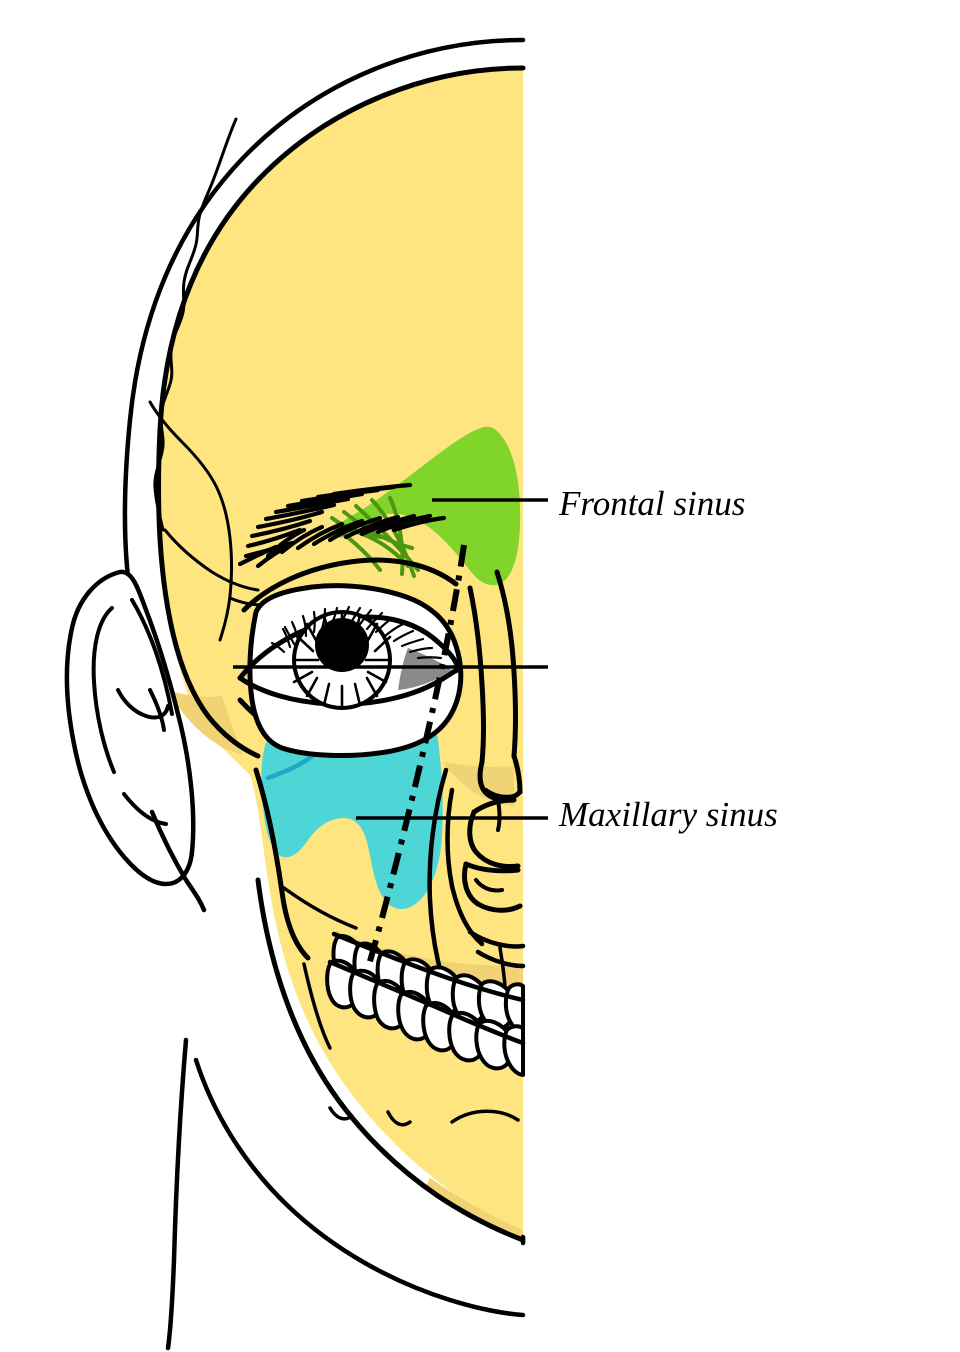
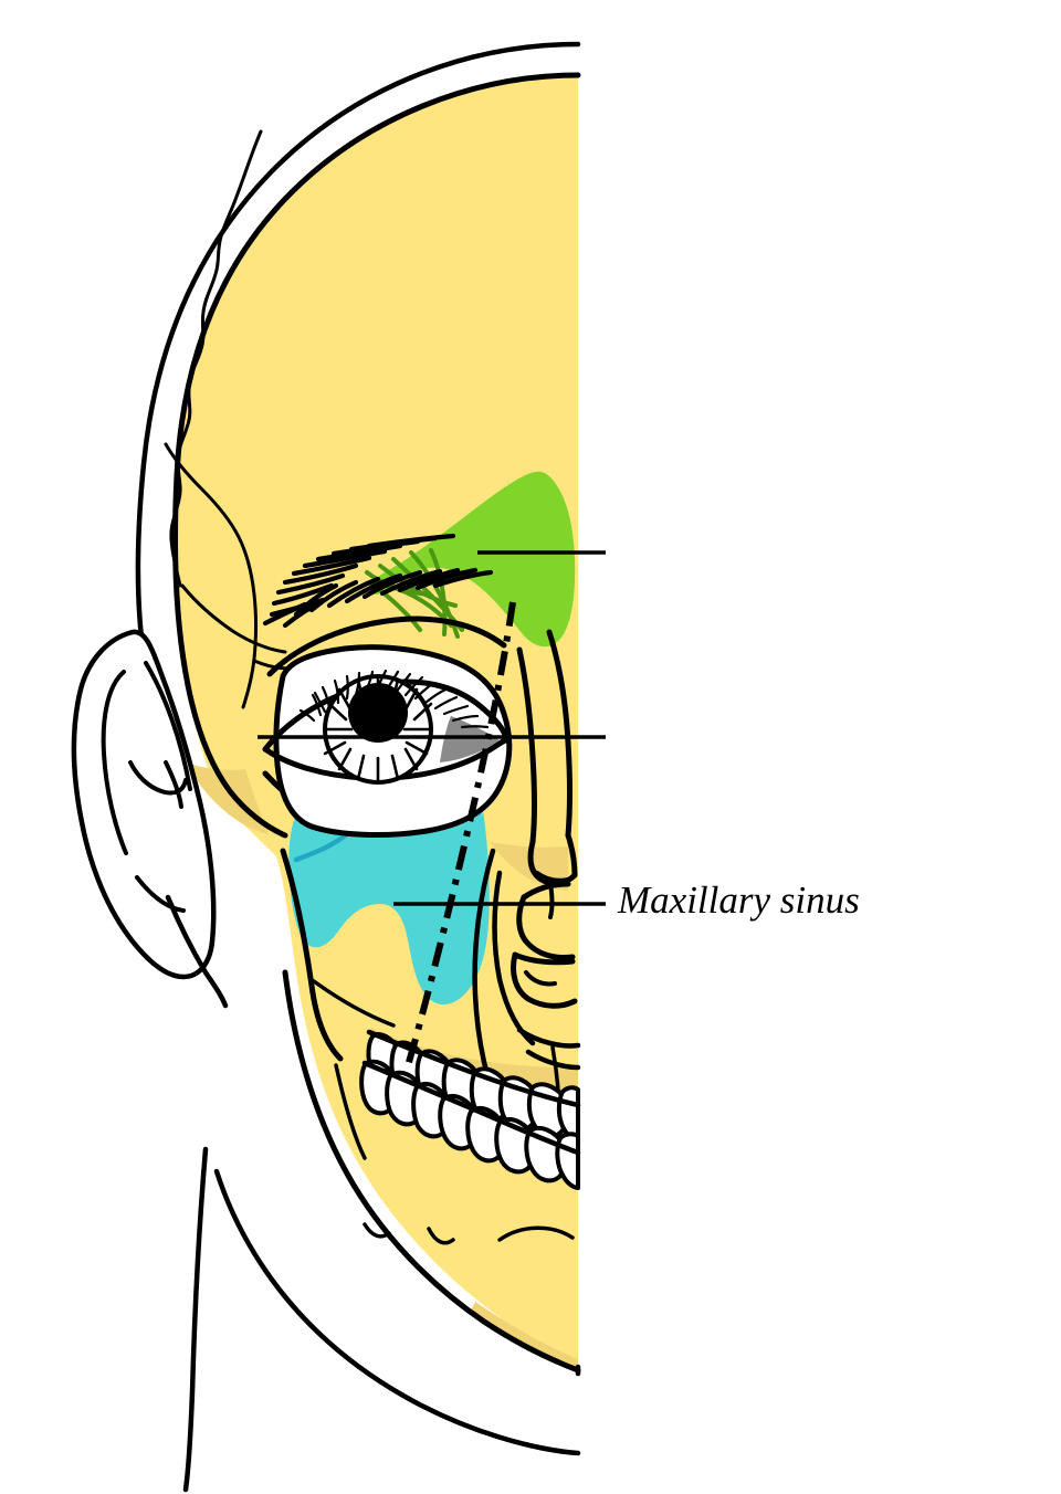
- Frontal sinus
  Maxillary sinus
